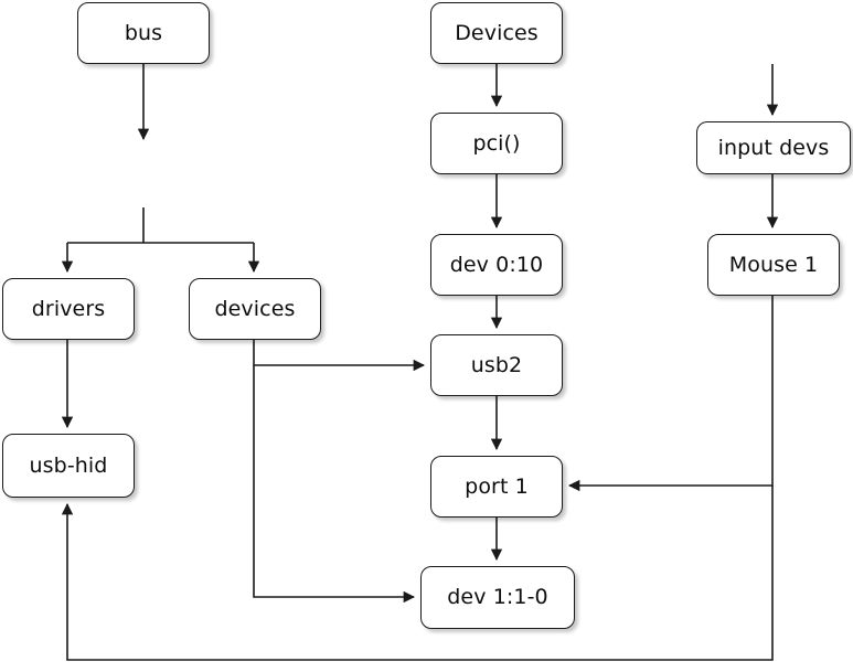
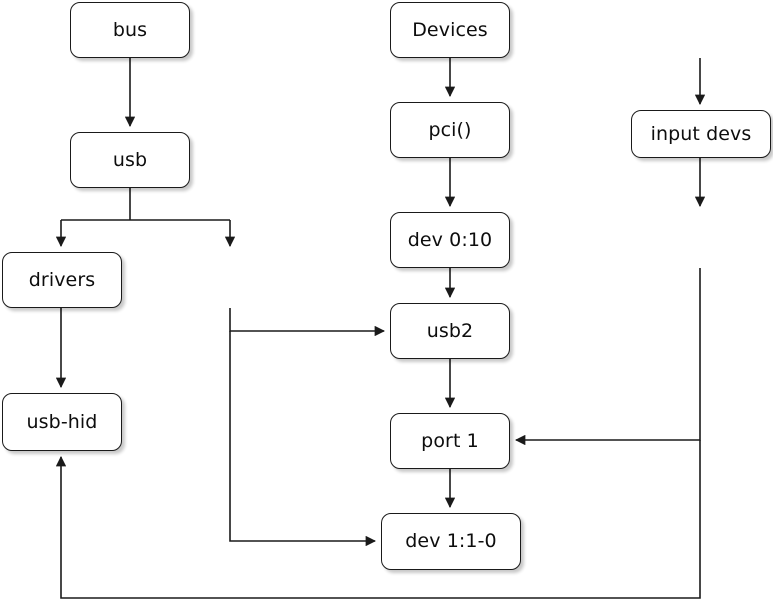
  bus
+ usb
  drivers
- devices
  usb-hid
  Devices
  pci()
  dev 0:10
  usb2
  port 1
  dev 1:1-0
  input devs
- Mouse 1
